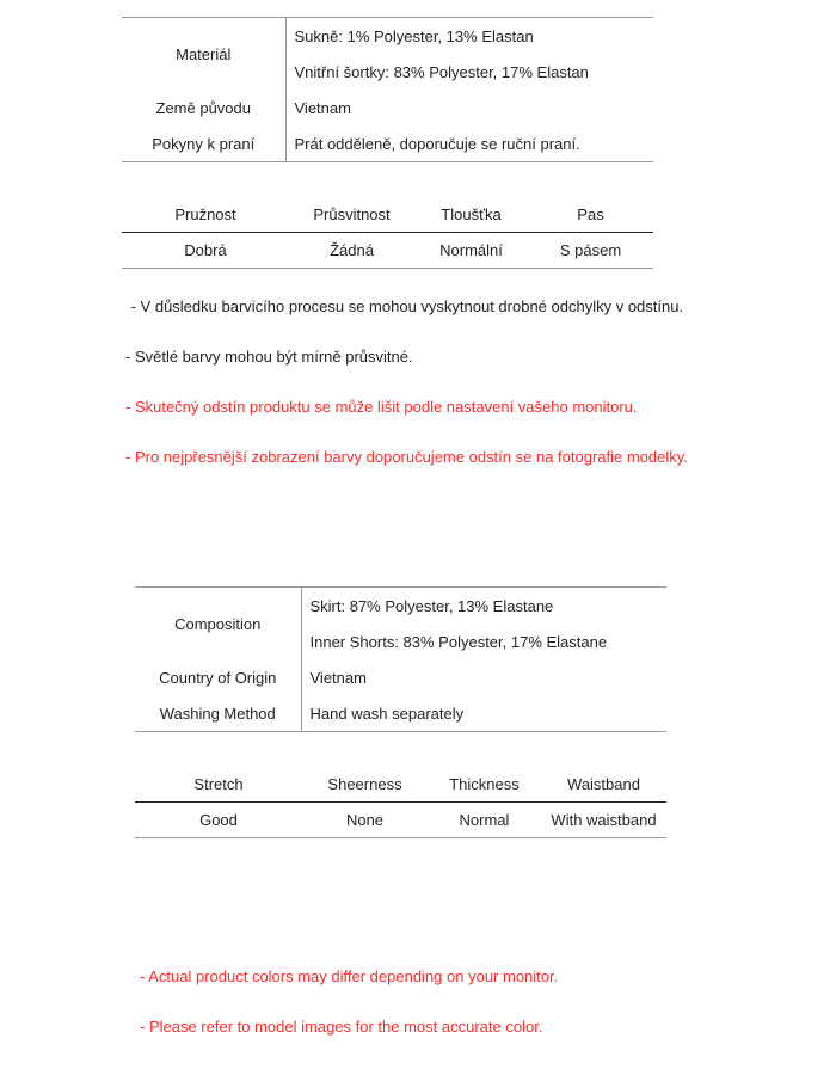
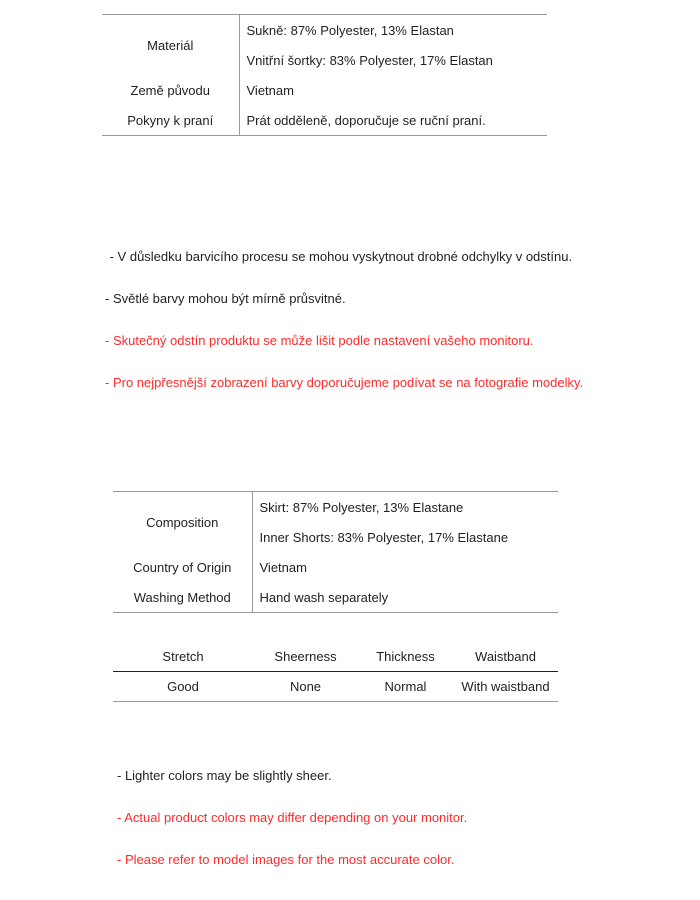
- Materiál	Sukně: 1% Polyester, 13% Elastan
+ Materiál	Sukně: 87% Polyester, 13% Elastan
  Vnitřní šortky: 83% Polyester, 17% Elastan
  Země původu	Vietnam
  Pokyny k praní	Prát odděleně, doporučuje se ruční praní.
- Pružnost	Průsvitnost	Tloušťka	Pas
- Dobrá	Žádná	Normální	S pásem
  - V důsledku barvicího procesu se mohou vyskytnout drobné odchylky v odstínu.
  - Světlé barvy mohou být mírně průsvitné.
  - Skutečný odstín produktu se může lišit podle nastavení vašeho monitoru.
- - Pro nejpřesnější zobrazení barvy doporučujeme odstín se na fotografie modelky.
+ - Pro nejpřesnější zobrazení barvy doporučujeme podívat se na fotografie modelky.
  Composition	Skirt: 87% Polyester, 13% Elastane
  Inner Shorts: 83% Polyester, 17% Elastane
  Country of Origin	Vietnam
  Washing Method	Hand wash separately
  Stretch	Sheerness	Thickness	Waistband
  Good	None	Normal	With waistband
+ - Lighter colors may be slightly sheer.
  - Actual product colors may differ depending on your monitor.
  - Please refer to model images for the most accurate color.
